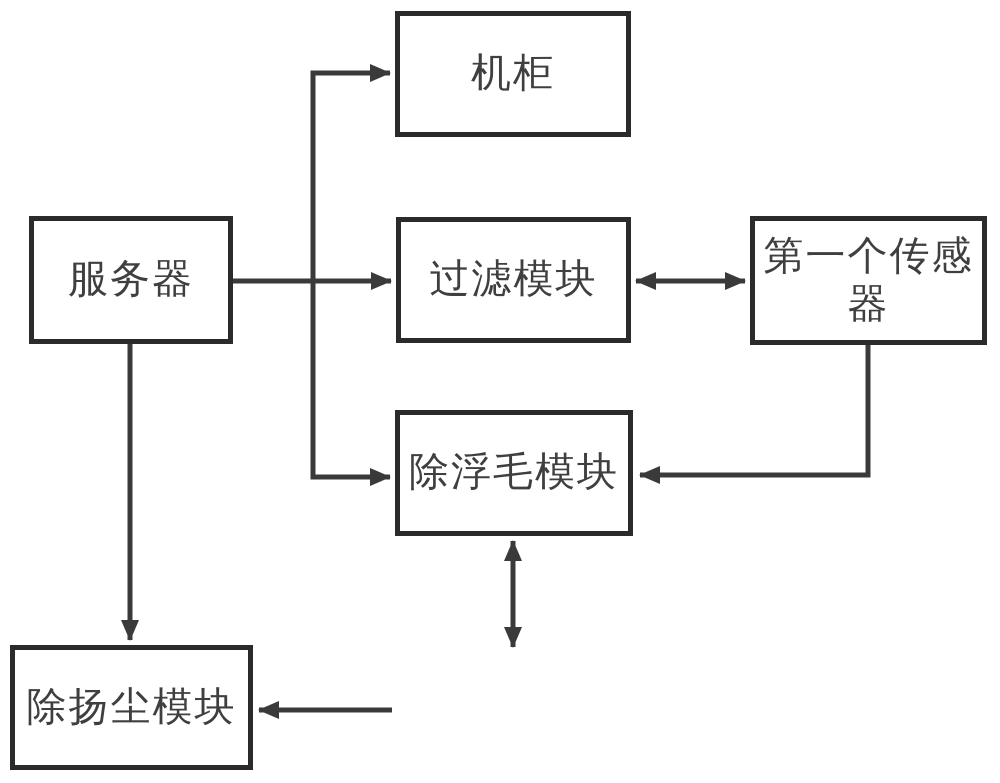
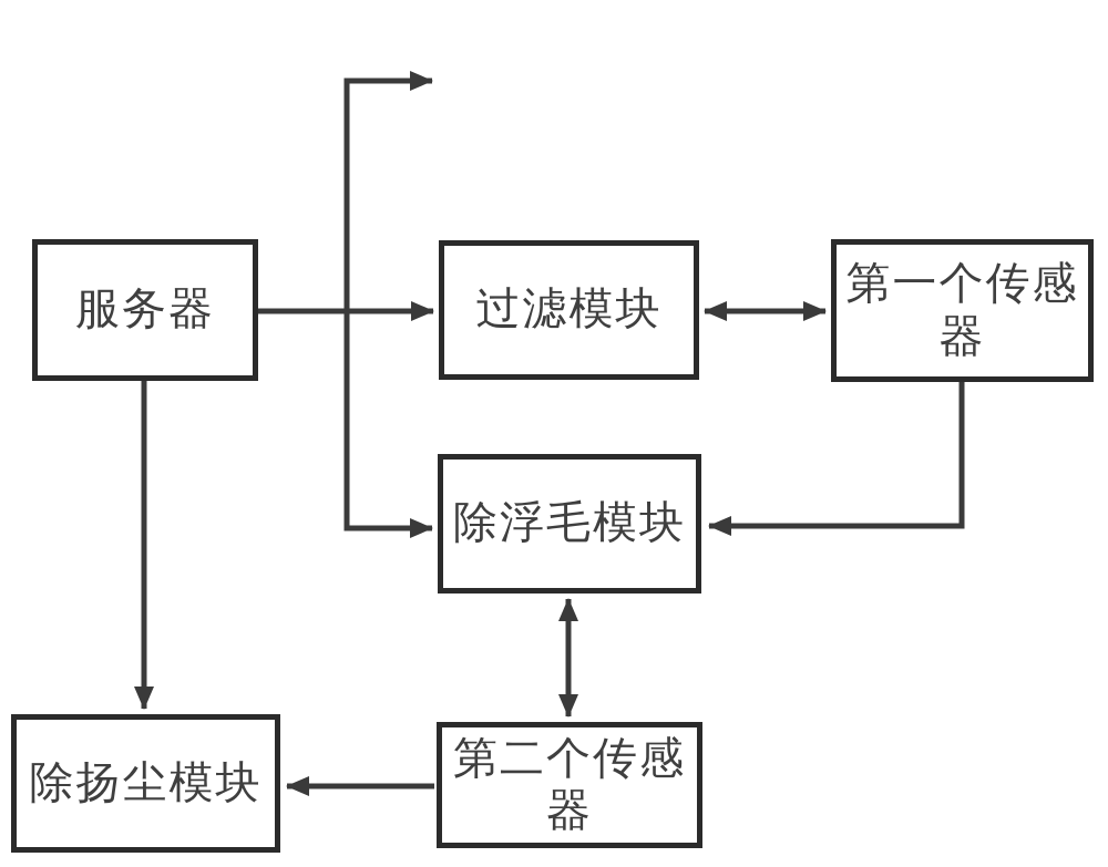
- 机柜
  服务器
  过滤模块
  第一个传感器
  除浮毛模块
+ 第二个传感器
  除扬尘模块
